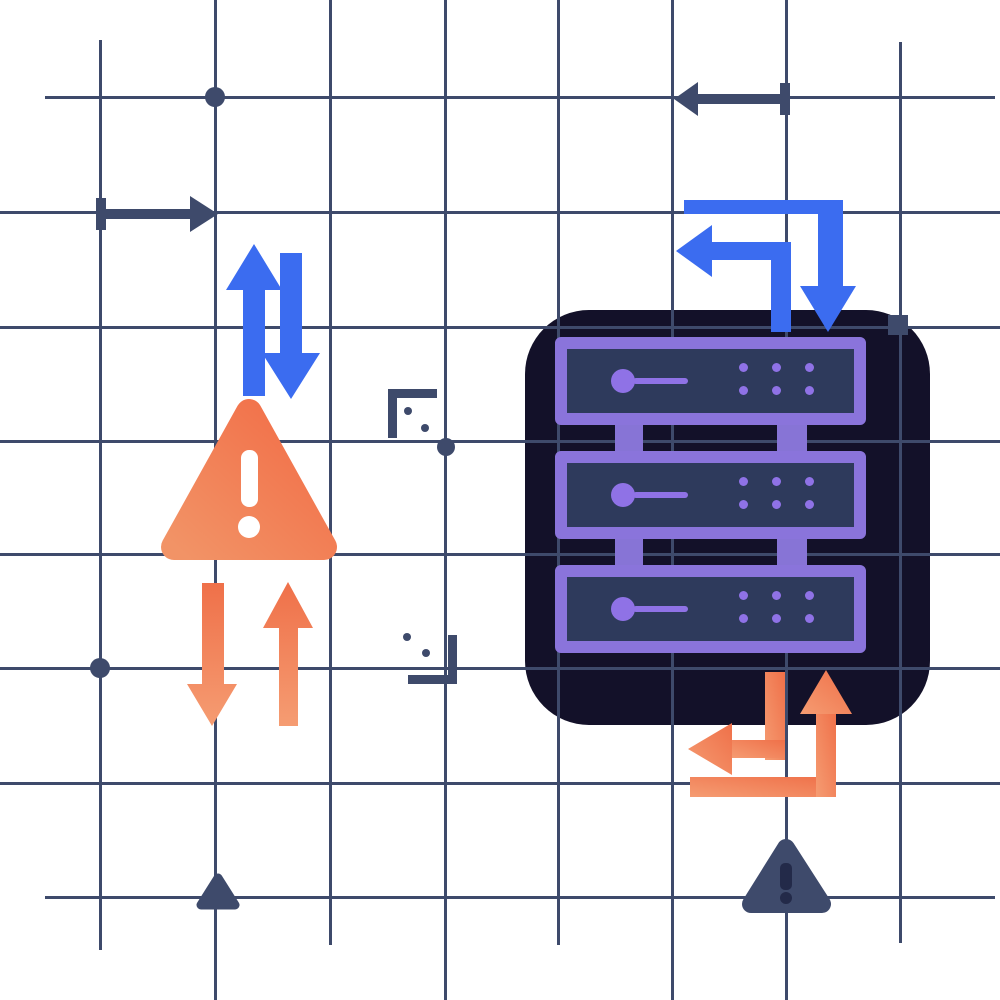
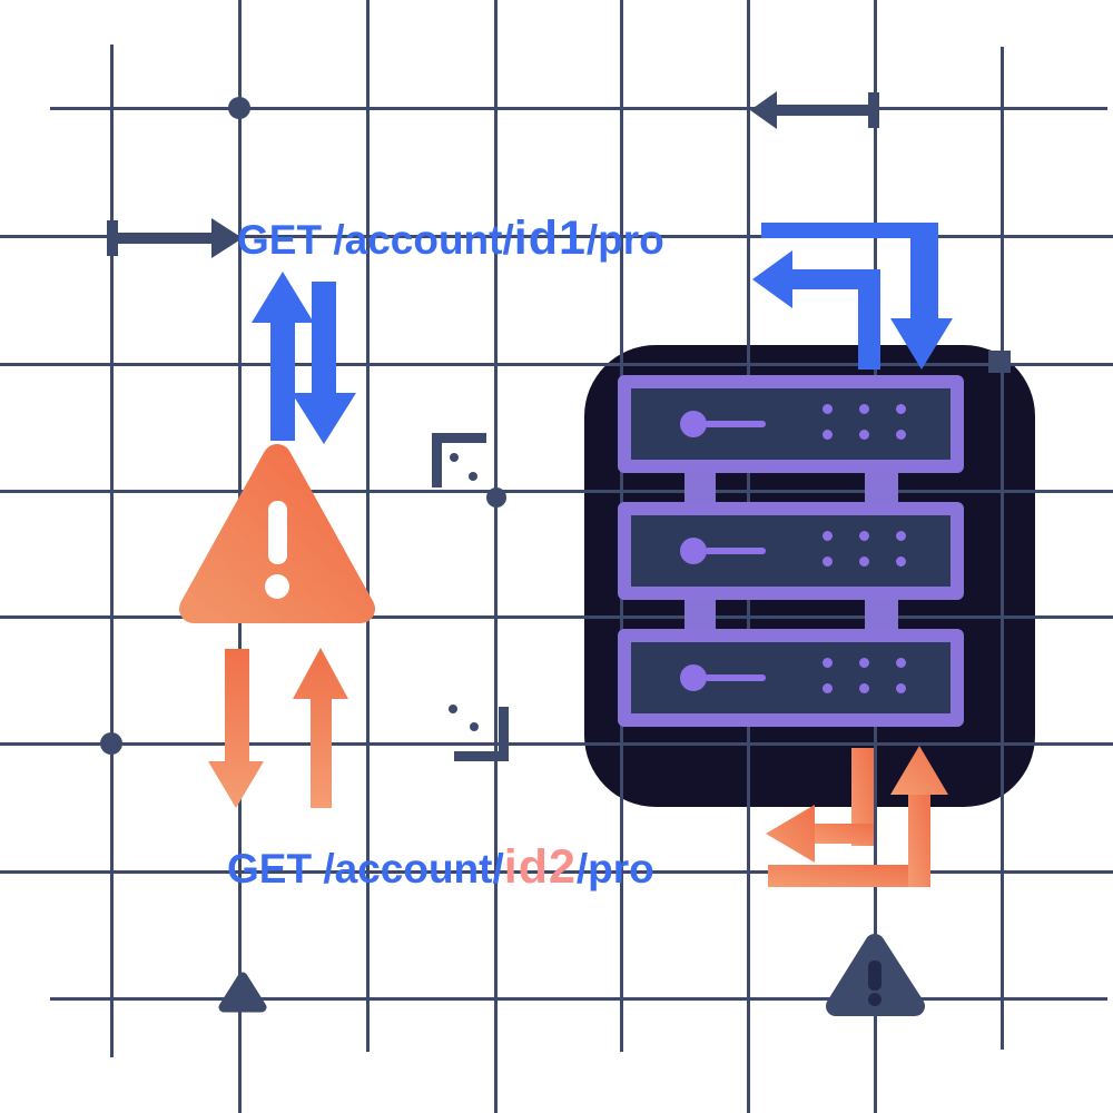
+ GET /account/id1/pro
+ GET /account/id2/pro
